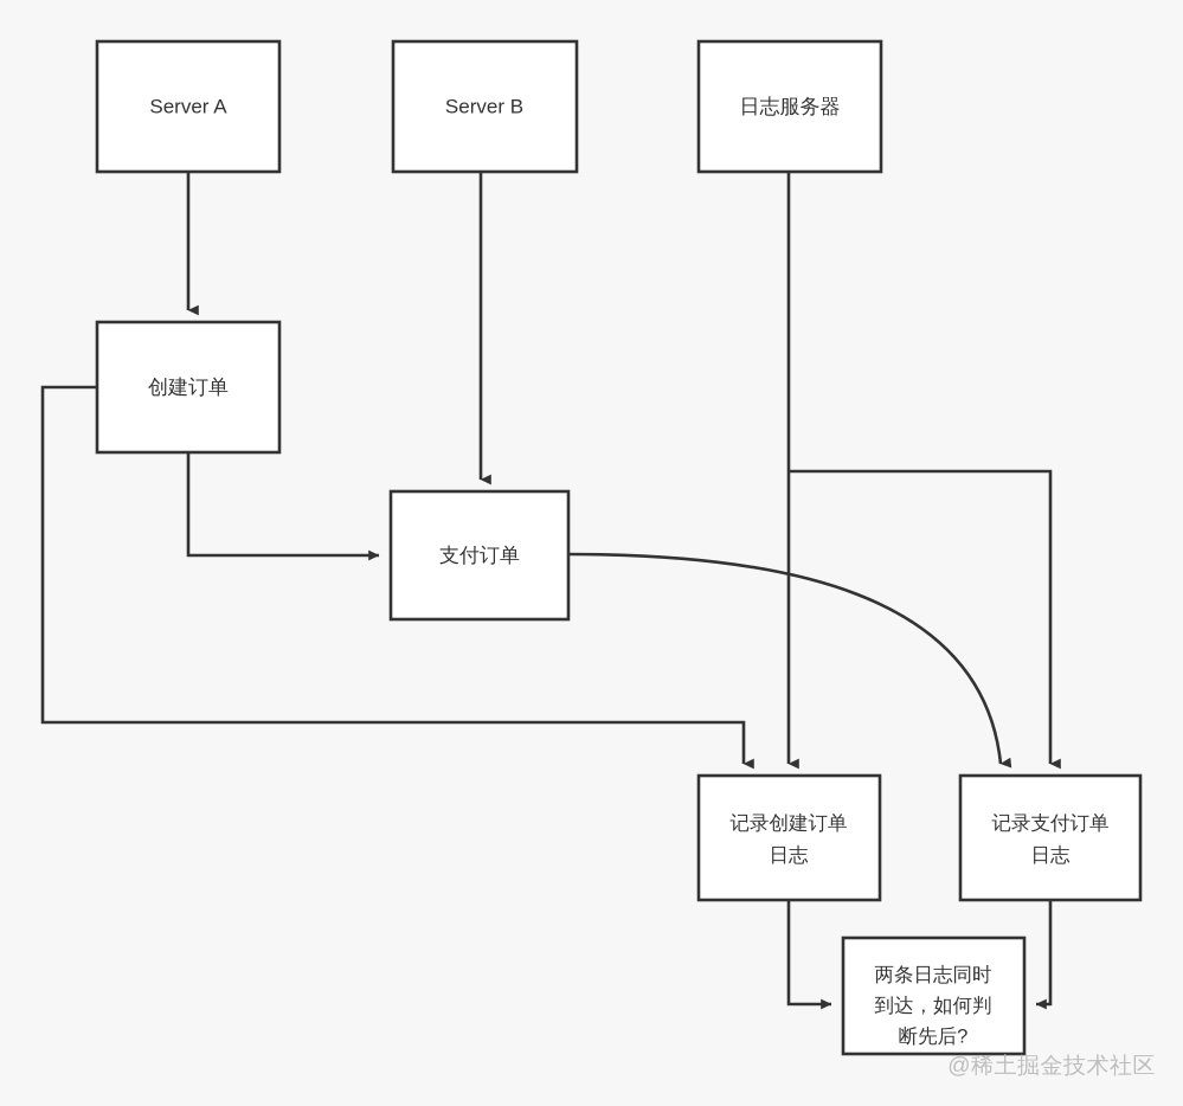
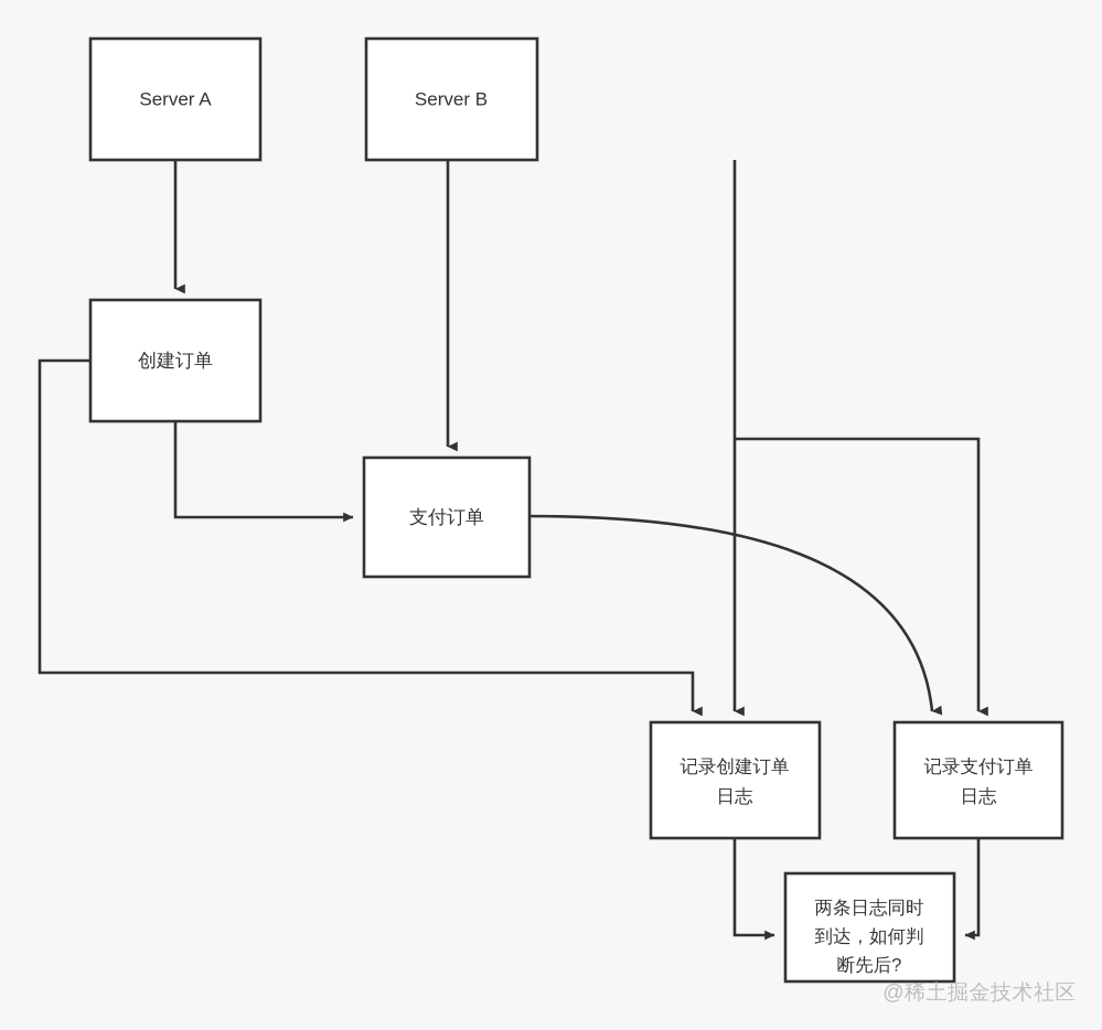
  Server A
  Server B
- 日志服务器
  创建订单
  支付订单
  记录创建订单
  日志
  记录支付订单
  日志
  两条日志同时
  到达，如何判
  断先后?
  @稀土掘金技术社区
